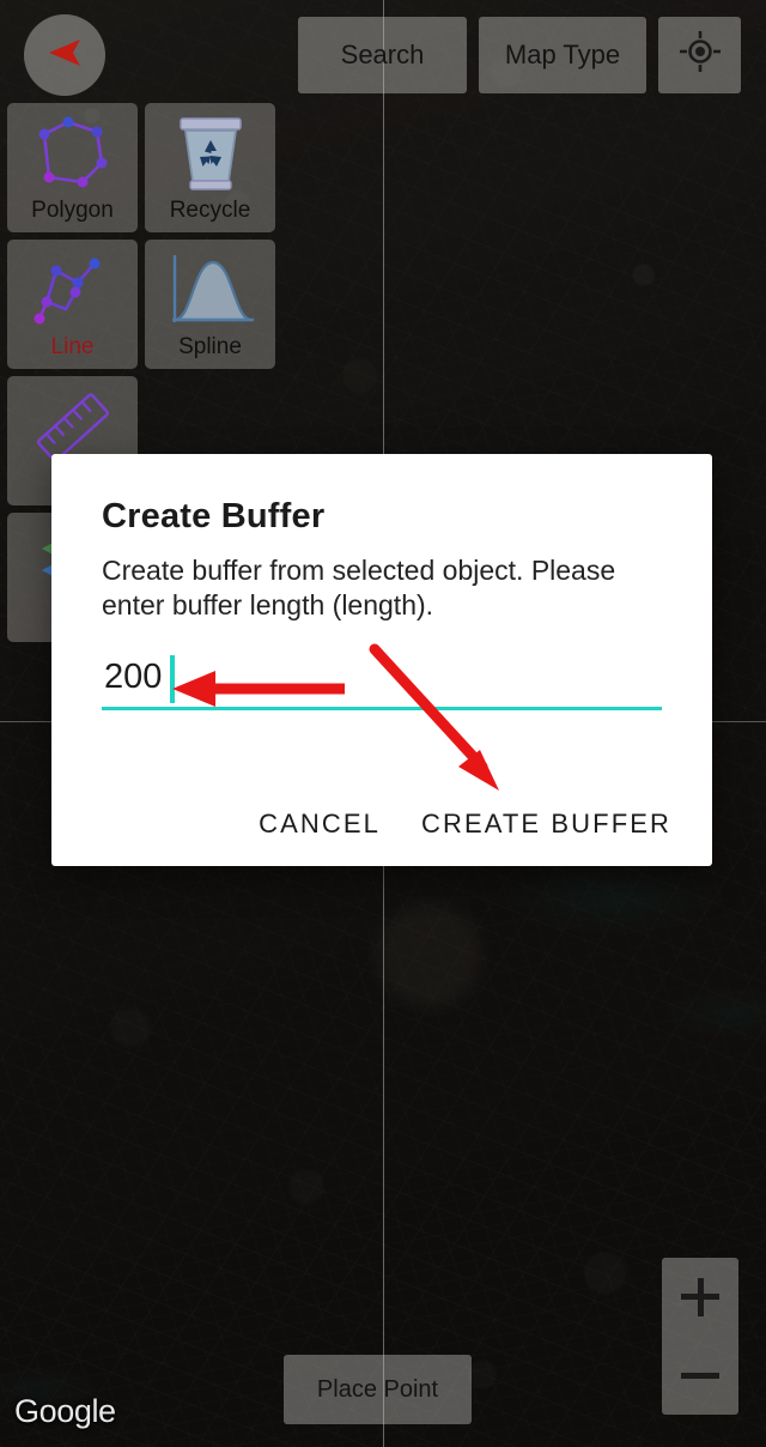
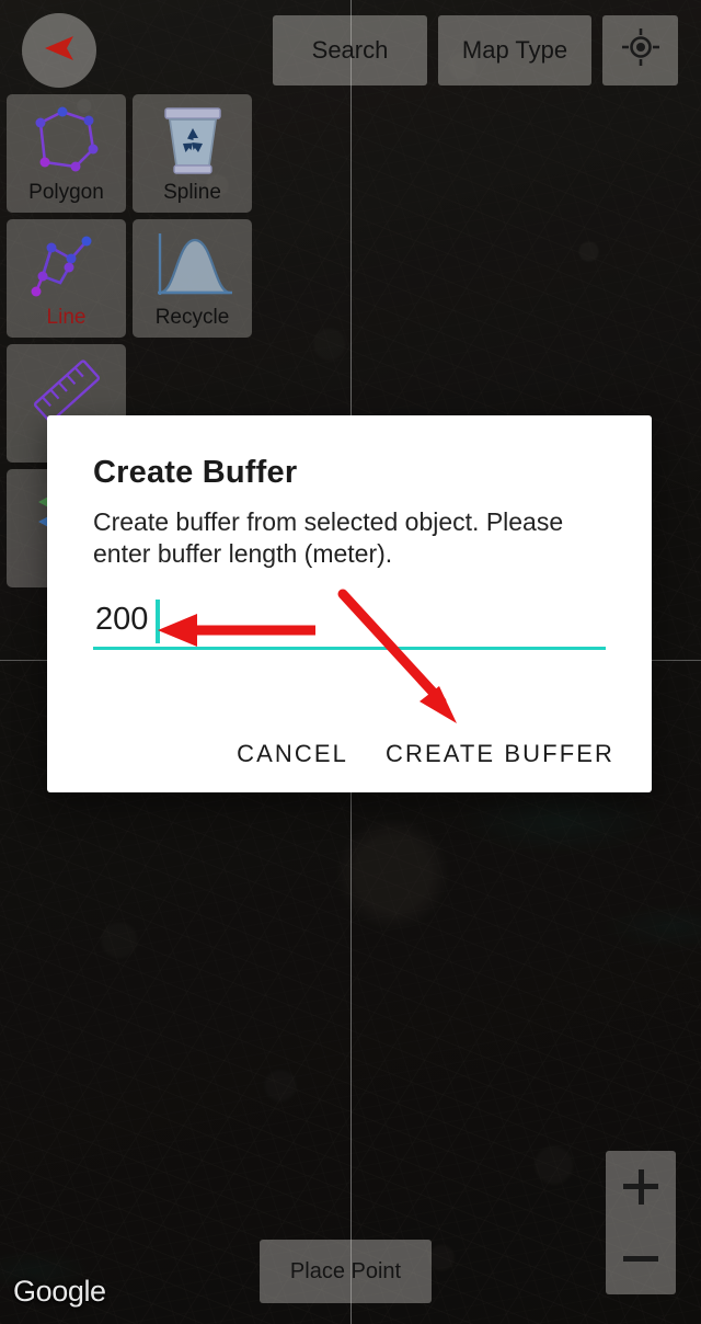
  Search
  Map Type
  Polygon
- Recycle
+ Spline
  Line
- Spline
+ Recycle
  Place Point
  Google
  Create Buffer
- Create buffer from selected object. Please enter buffer length (length).
+ Create buffer from selected object. Please enter buffer length (meter).
  200
  CANCEL
  CREATE BUFFER
